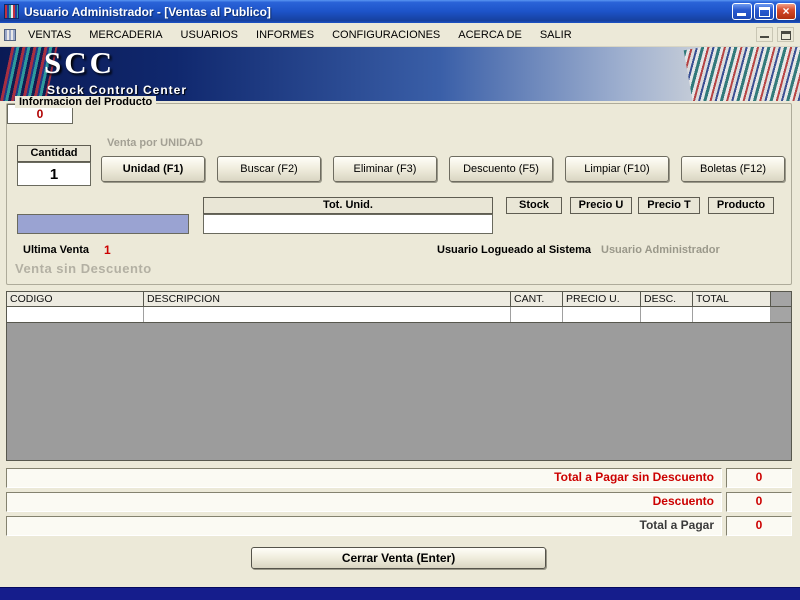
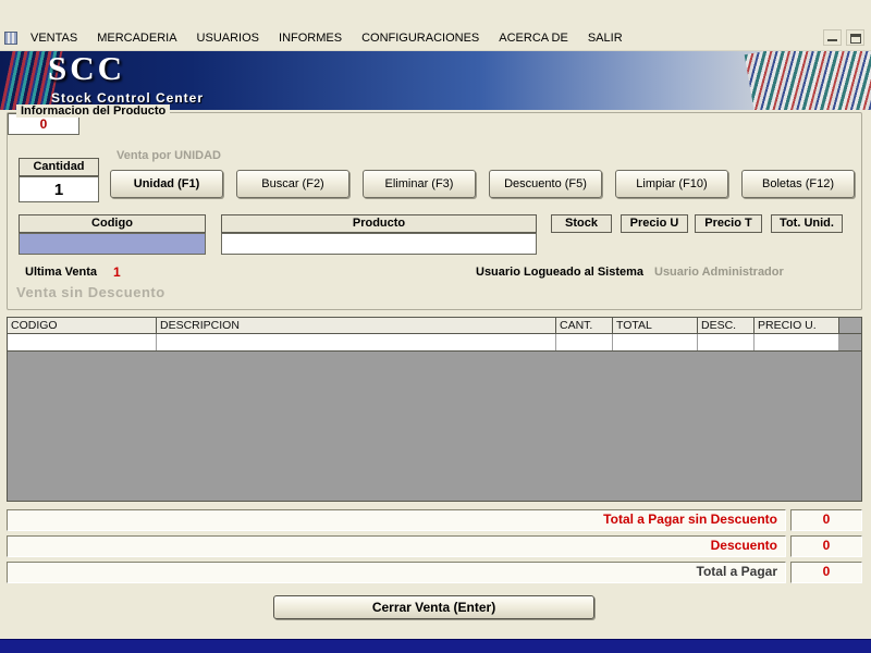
- Usuario Administrador - [Ventas al Publico]
- ×
  VENTAS
  MERCADERIA
  USUARIOS
  INFORMES
  CONFIGURACIONES
  ACERCA DE
  SALIR
  SCC
  Stock Control Center
  Informacion del Producto
  Cantidad
  1
  Venta por UNIDAD
  Unidad (F1)
  Buscar (F2)
  Eliminar (F3)
  Descuento (F5)
  Limpiar (F10)
  Boletas (F12)
+ Codigo
- Tot. Unid.
+ Producto
  Stock
  Precio U
  Precio T
- Producto
+ Tot. Unid.
  0
  Ultima Venta
  1
  Usuario Logueado al Sistema
  Usuario Administrador
  Venta sin Descuento
  CODIGO
  DESCRIPCION
  CANT.
- PRECIO U.
+ TOTAL
  DESC.
- TOTAL
+ PRECIO U.
  Total a Pagar sin Descuento
  0
  Descuento
  0
  Total a Pagar
  0
  Cerrar Venta (Enter)
